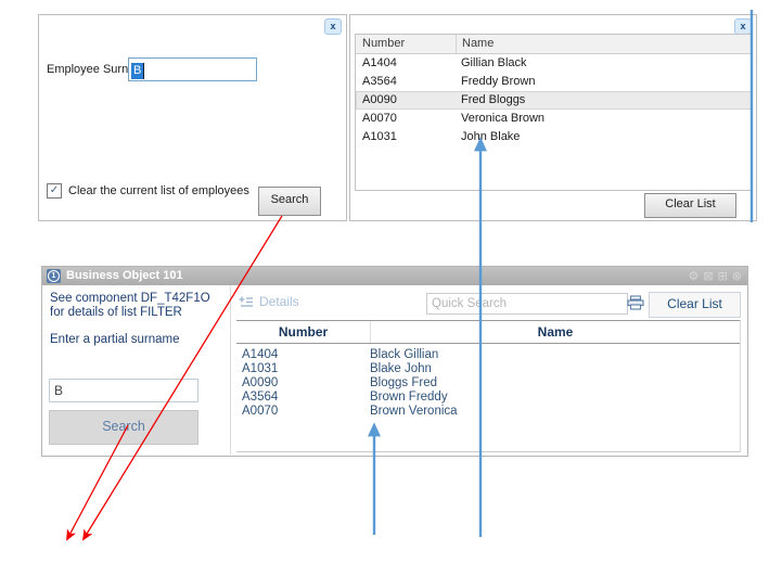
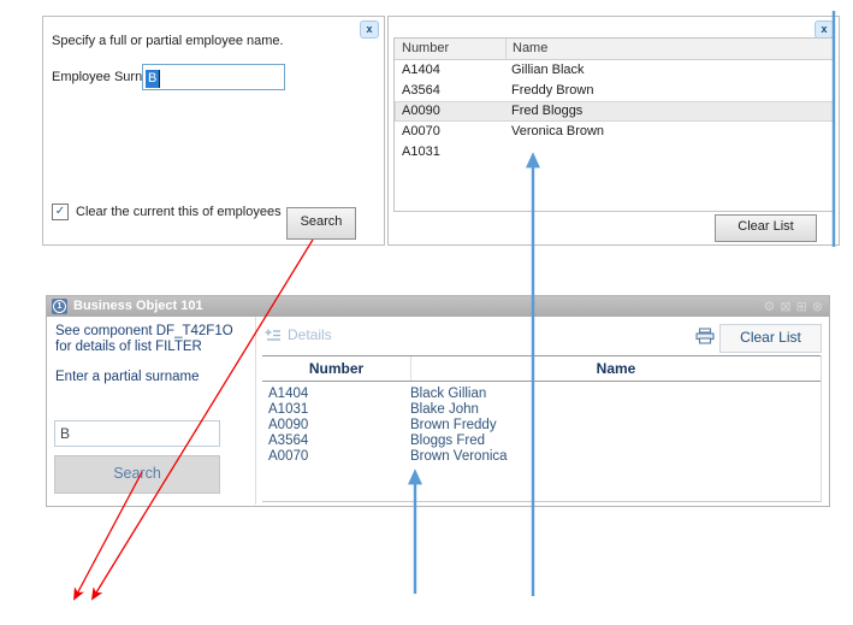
  x
+ Specify a full or partial employee name.
  Employee Surn
  B
  ✓
- Clear the current list of employees
+ Clear the current this of employees
  Search
  x
  Number
  Name
  A1404
  Gillian Black
  A3564
  Freddy Brown
  A0090
  Fred Bloggs
  A0070
  Veronica Brown
  A1031
- John Blake
  Clear List
  Business Object 101
  ⚙
  ⊠
  ⊞
  ⊗
  See component DF_T42F1O for details of list FILTER
  Enter a partial surname
  B
  Search
  Details
- Quick Search
  Clear List
  Number
  Name
  A1404
  Black Gillian
  A1031
  Blake John
  A0090
- Bloggs Fred
+ Brown Freddy
  A3564
- Brown Freddy
+ Bloggs Fred
  A0070
  Brown Veronica
